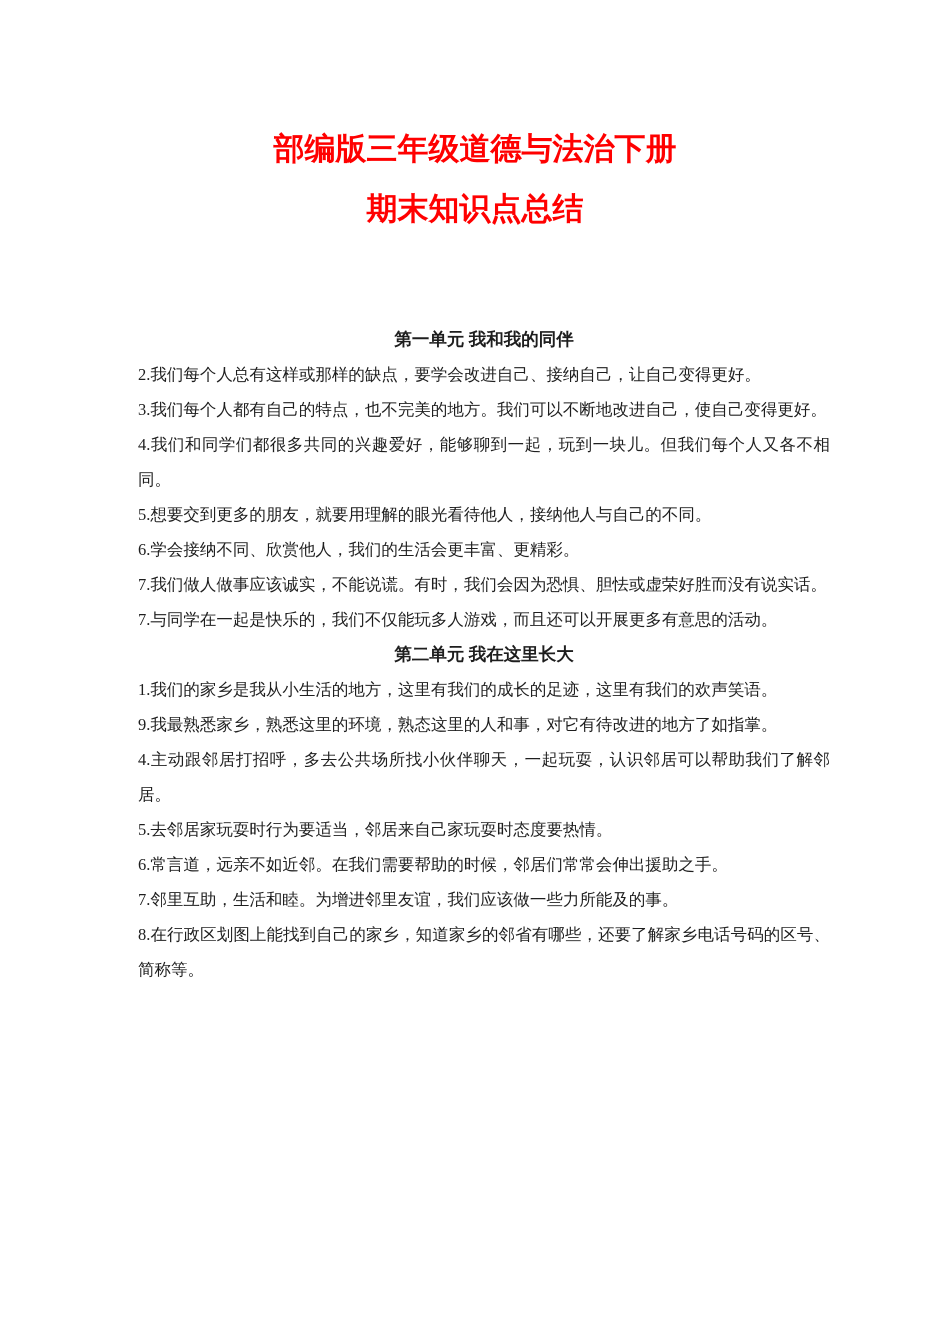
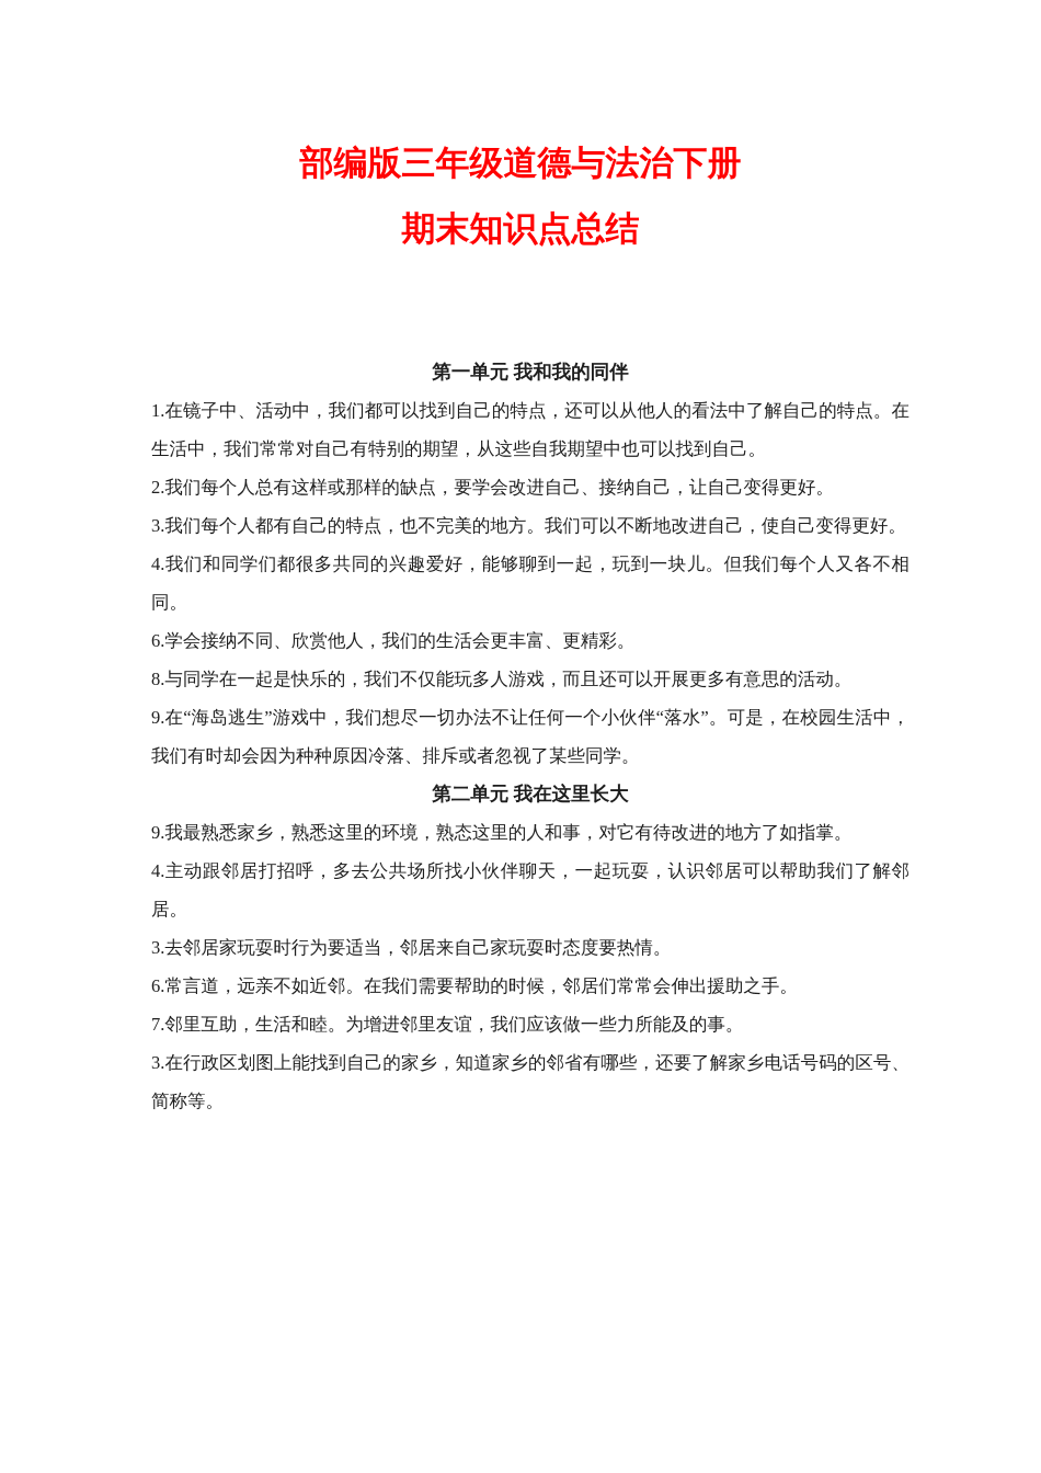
  部编版三年级道德与法治下册
  期末知识点总结
  第一单元 我和我的同伴
+ 1.在镜子中、活动中，我们都可以找到自己的特点，还可以从他人的看法中了解自己的特点。在生活中，我们常常对自己有特别的期望，从这些自我期望中也可以找到自己。
  2.我们每个人总有这样或那样的缺点，要学会改进自己、接纳自己，让自己变得更好。
  3.我们每个人都有自己的特点，也不完美的地方。我们可以不断地改进自己，使自己变得更好。
  4.我们和同学们都很多共同的兴趣爱好，能够聊到一起，玩到一块儿。但我们每个人又各不相同。
- 5.想要交到更多的朋友，就要用理解的眼光看待他人，接纳他人与自己的不同。
  6.学会接纳不同、欣赏他人，我们的生活会更丰富、更精彩。
- 7.我们做人做事应该诚实，不能说谎。有时，我们会因为恐惧、胆怯或虚荣好胜而没有说实话。
- 7.与同学在一起是快乐的，我们不仅能玩多人游戏，而且还可以开展更多有意思的活动。
+ 8.与同学在一起是快乐的，我们不仅能玩多人游戏，而且还可以开展更多有意思的活动。
+ 9.在“海岛逃生”游戏中，我们想尽一切办法不让任何一个小伙伴“落水”。可是，在校园生活中，我们有时却会因为种种原因冷落、排斥或者忽视了某些同学。
  第二单元 我在这里长大
- 1.我们的家乡是我从小生活的地方，这里有我们的成长的足迹，这里有我们的欢声笑语。
  9.我最熟悉家乡，熟悉这里的环境，熟态这里的人和事，对它有待改进的地方了如指掌。
  4.主动跟邻居打招呼，多去公共场所找小伙伴聊天，一起玩耍，认识邻居可以帮助我们了解邻居。
- 5.去邻居家玩耍时行为要适当，邻居来自己家玩耍时态度要热情。
+ 3.去邻居家玩耍时行为要适当，邻居来自己家玩耍时态度要热情。
  6.常言道，远亲不如近邻。在我们需要帮助的时候，邻居们常常会伸出援助之手。
  7.邻里互助，生活和睦。为增进邻里友谊，我们应该做一些力所能及的事。
- 8.在行政区划图上能找到自己的家乡，知道家乡的邻省有哪些，还要了解家乡电话号码的区号、简称等。
+ 3.在行政区划图上能找到自己的家乡，知道家乡的邻省有哪些，还要了解家乡电话号码的区号、简称等。
